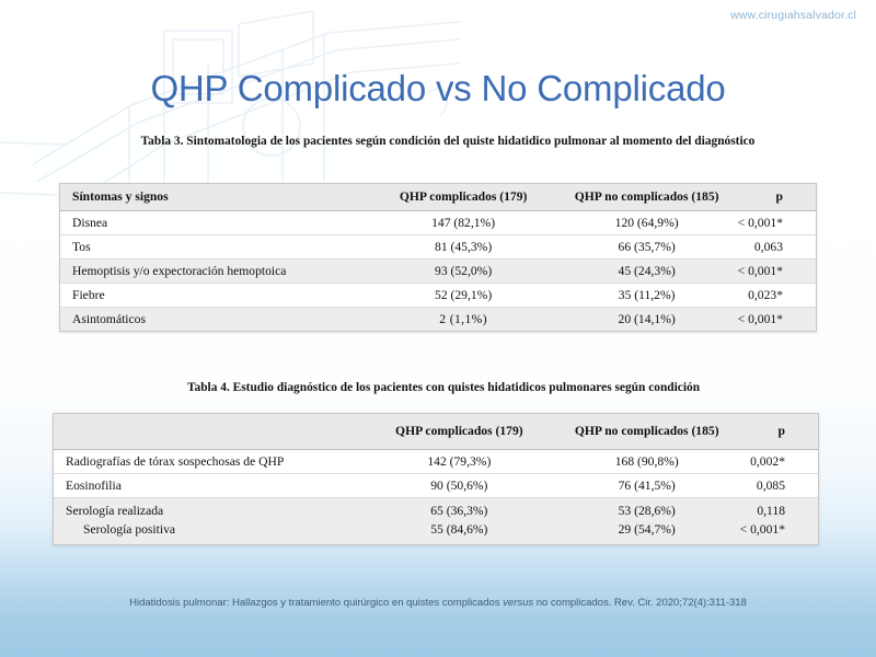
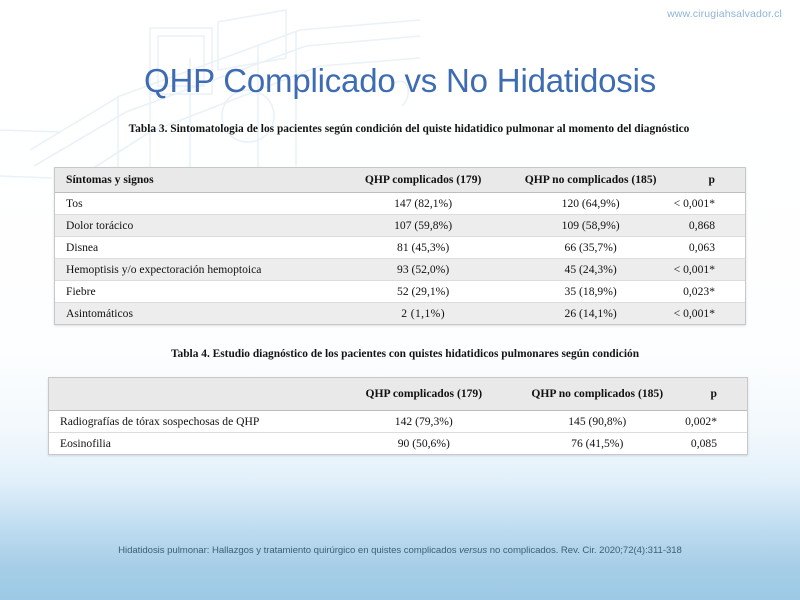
  www.cirugiahsalvador.cl
- QHP Complicado vs No Complicado
+ QHP Complicado vs No Hidatidosis
  Tabla 3. Sintomatologia de los pacientes según condición del quiste hidatidico pulmonar al momento del diagnóstico
  Síntomas y signos	QHP complicados (179)	QHP no complicados (185)	p
- Disnea	147 (82,1%)	120 (64,9%)	< 0,001*
+ Tos	147 (82,1%)	120 (64,9%)	< 0,001*
+ Dolor torácico	107 (59,8%)	109 (58,9%)	0,868
- Tos	81 (45,3%)	66 (35,7%)	0,063
+ Disnea	81 (45,3%)	66 (35,7%)	0,063
  Hemoptisis y/o expectoración hemoptoica	93 (52,0%)	45 (24,3%)	< 0,001*
- Fiebre	52 (29,1%)	35 (11,2%)	0,023*
+ Fiebre	52 (29,1%)	35 (18,9%)	0,023*
- Asintomáticos	2 (1,1%)	20 (14,1%)	< 0,001*
+ Asintomáticos	2 (1,1%)	26 (14,1%)	< 0,001*
  Tabla 4. Estudio diagnóstico de los pacientes con quistes hidatidicos pulmonares según condición
  	QHP complicados (179)	QHP no complicados (185)	p
- Radiografías de tórax sospechosas de QHP	142 (79,3%)	168 (90,8%)	0,002*
+ Radiografías de tórax sospechosas de QHP	142 (79,3%)	145 (90,8%)	0,002*
  Eosinofilia	90 (50,6%)	76 (41,5%)	0,085
- Serología realizada Serología positiva	65 (36,3%) 55 (84,6%)	53 (28,6%) 29 (54,7%)	0,118 < 0,001*
  Hidatidosis pulmonar: Hallazgos y tratamiento quirúrgico en quistes complicados versus no complicados. Rev. Cir. 2020;72(4):311-318
